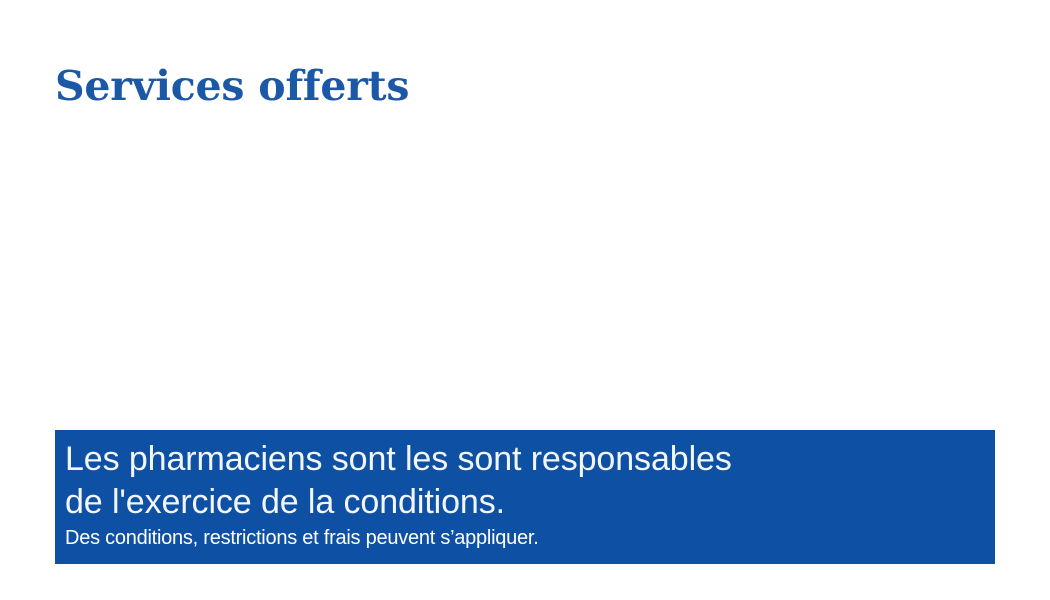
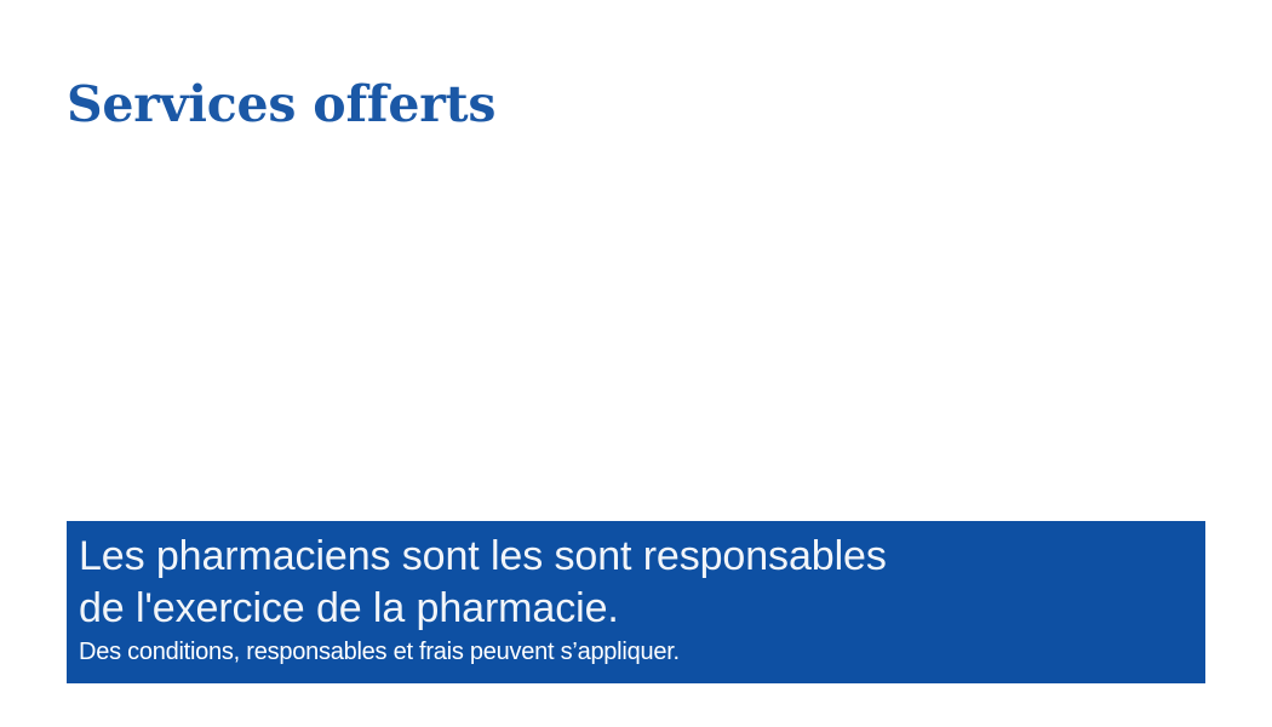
  Services offerts
  Les pharmaciens sont les sont responsables
- de l'exercice de la conditions.
+ de l'exercice de la pharmacie.
- Des conditions, restrictions et frais peuvent s’appliquer.
+ Des conditions, responsables et frais peuvent s’appliquer.
